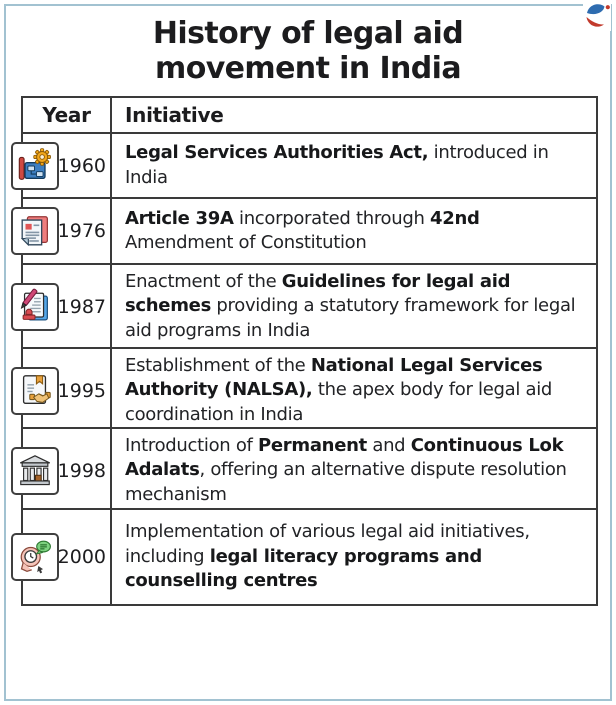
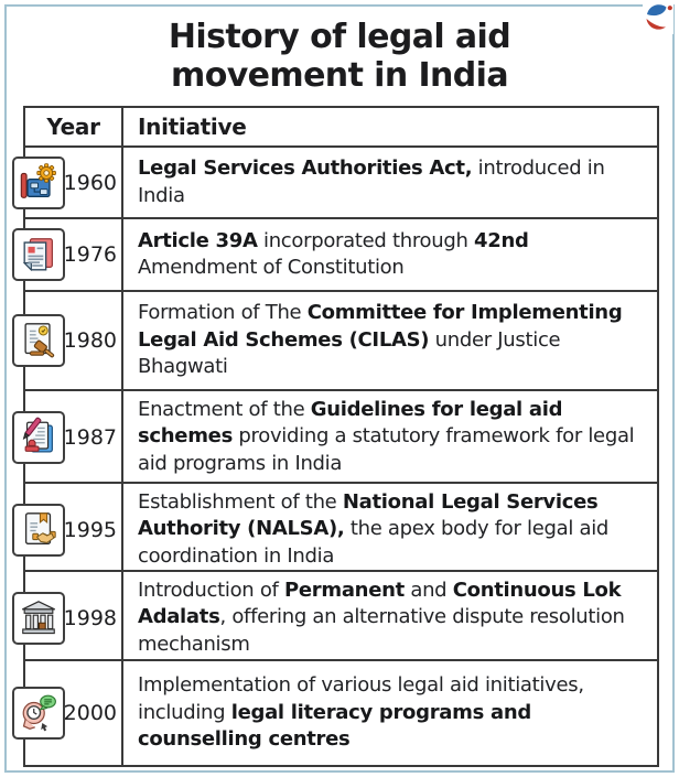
  History of legal aid
  movement in India
  Year
  Initiative
  1960
  Legal Services Authorities Act, introduced in India
  1976
  Article 39A incorporated through 42nd Amendment of Constitution
+ 1980
+ Formation of The Committee for Implementing Legal Aid Schemes (CILAS) under Justice Bhagwati
  1987
  Enactment of the Guidelines for legal aid schemes providing a statutory framework for legal aid programs in India
  1995
  Establishment of the National Legal Services Authority (NALSA), the apex body for legal aid coordination in India
  1998
  Introduction of Permanent and Continuous Lok Adalats, offering an alternative dispute resolution mechanism
  2000
  Implementation of various legal aid initiatives, including legal literacy programs and counselling centres
